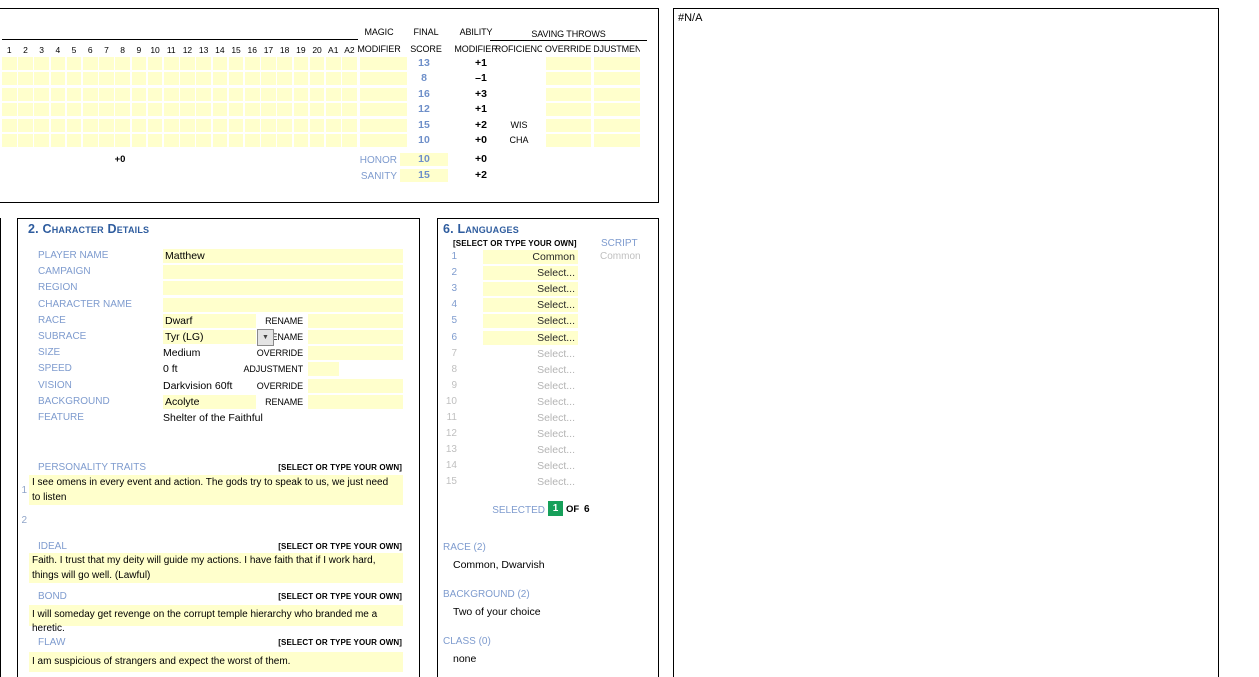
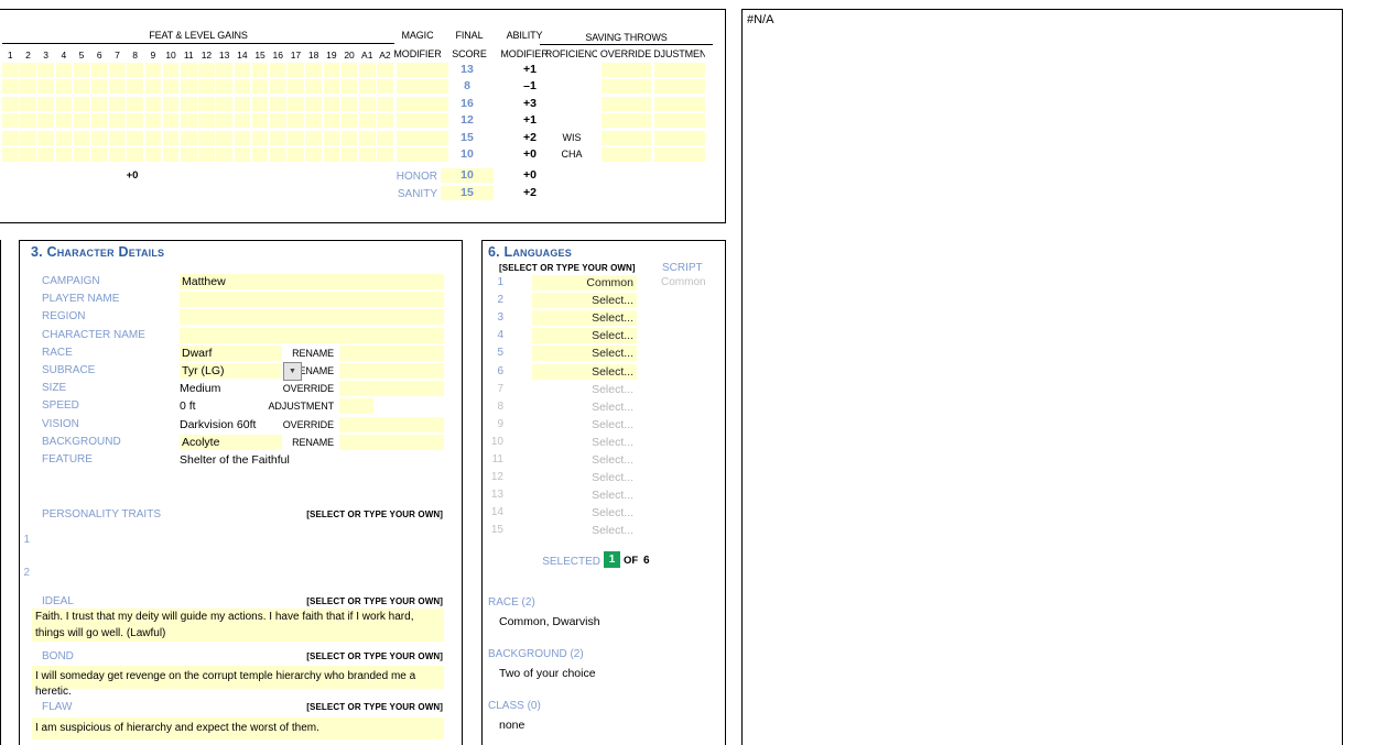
+ FEAT & LEVEL GAINS
  MAGIC
  MODIFIER
  FINAL
  SCORE
  ABILITY
  MODIFIER
  SAVING THROWS
  ROFICIENC
  OVERRIDE
  DJUSTMEN
  +0
  HONOR
  10
  +0
  SANITY
  15
  +2
  1
  2
  3
  4
  5
  6
  7
  8
  9
  10
  11
  12
  13
  14
  15
  16
  17
  18
  19
  20
  A1
  A2
  13
  +1
  8
  –1
  16
  +3
  12
  +1
  15
  +2
  WIS
  10
  +0
  CHA
- 2. Character Details
+ 3. Character Details
- PLAYER NAME
+ CAMPAIGN
  Matthew
- CAMPAIGN
+ PLAYER NAME
  REGION
  CHARACTER NAME
  RACE
  Dwarf
  RENAME
  SUBRACE
  Tyr (LG)
  ENAME
  SIZE
  Medium
  OVERRIDE
  SPEED
  0 ft
  ADJUSTMENT
  VISION
  Darkvision 60ft
  OVERRIDE
  BACKGROUND
  Acolyte
  RENAME
  FEATURE
  Shelter of the Faithful
  PERSONALITY TRAITS
  [SELECT OR TYPE YOUR OWN]
  1
- I see omens in every event and action. The gods try to speak to us, we just need to listen
  2
  IDEAL
  [SELECT OR TYPE YOUR OWN]
  Faith. I trust that my deity will guide my actions. I have faith that if I work hard, things will go well. (Lawful)
  BOND
  [SELECT OR TYPE YOUR OWN]
  I will someday get revenge on the corrupt temple hierarchy who branded me a heretic.
  FLAW
  [SELECT OR TYPE YOUR OWN]
- I am suspicious of strangers and expect the worst of them.
+ I am suspicious of hierarchy and expect the worst of them.
  6. Languages
  [SELECT OR TYPE YOUR OWN]
  SCRIPT
  1
  Common
  Common
  2
  Select...
  3
  Select...
  4
  Select...
  5
  Select...
  6
  Select...
  7
  Select...
  8
  Select...
  9
  Select...
  10
  Select...
  11
  Select...
  12
  Select...
  13
  Select...
  14
  Select...
  15
  Select...
  SELECTED
  1
  OF
  6
  RACE (2)
  Common, Dwarvish
  BACKGROUND (2)
  Two of your choice
  CLASS (0)
  none
  #N/A
